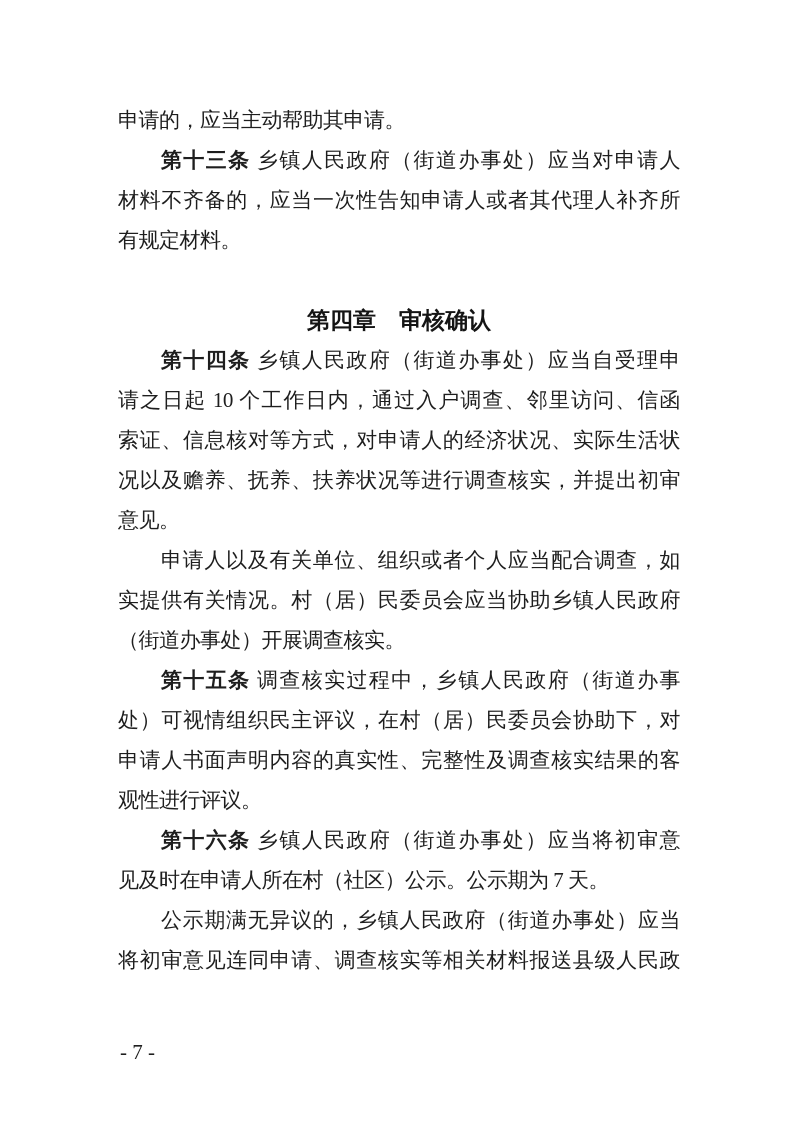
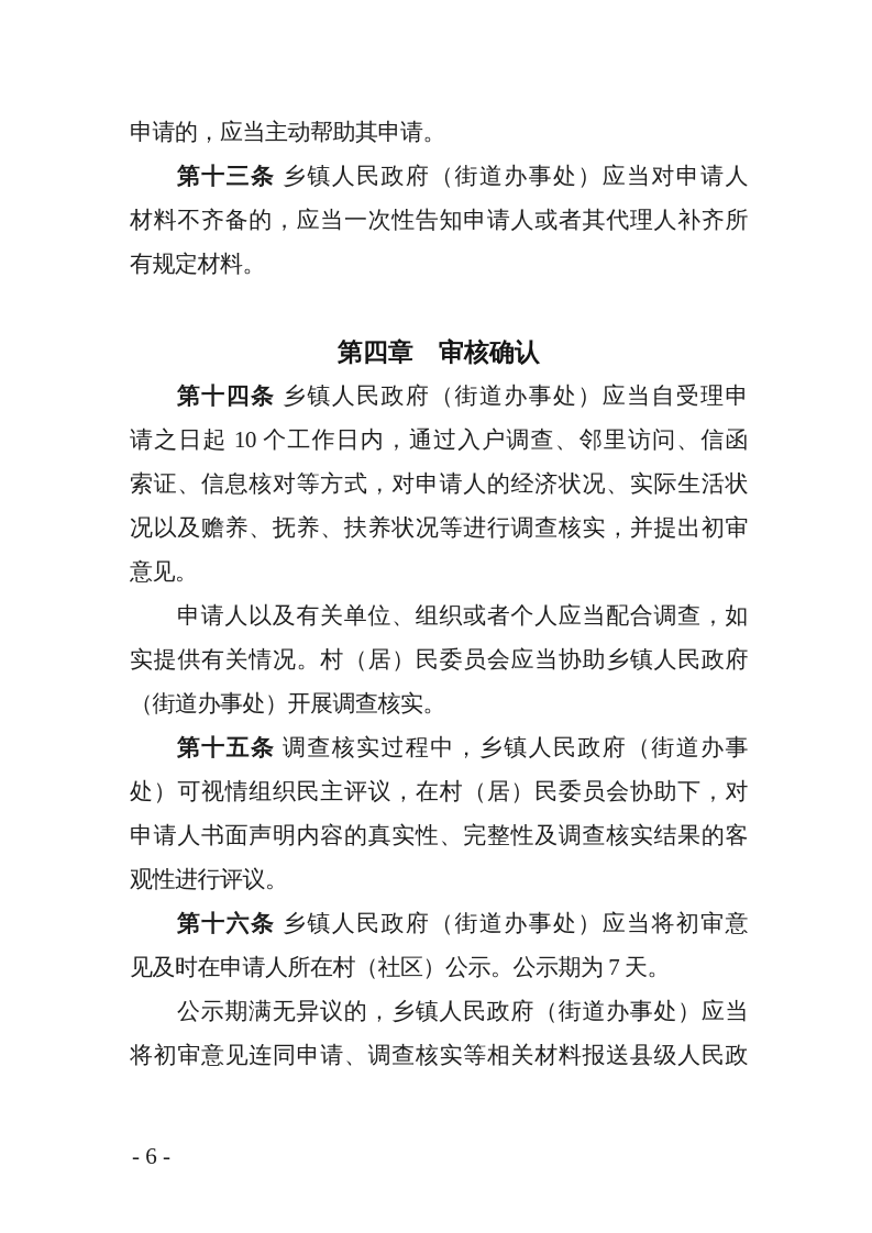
  申请的，应当主动帮助其申请。
  第十三条 乡镇人民政府（街道办事处）应当对申请人
  材料不齐备的，应当一次性告知申请人或者其代理人补齐所
  有规定材料。
  第四章 审核确认
  第十四条 乡镇人民政府（街道办事处）应当自受理申
  请之日起 10 个工作日内，通过入户调查、邻里访问、信函
  索证、信息核对等方式，对申请人的经济状况、实际生活状
  况以及赡养、抚养、扶养状况等进行调查核实，并提出初审
  意见。
  申请人以及有关单位、组织或者个人应当配合调查，如
  实提供有关情况。村（居）民委员会应当协助乡镇人民政府
  （街道办事处）开展调查核实。
  第十五条 调查核实过程中，乡镇人民政府（街道办事
  处）可视情组织民主评议，在村（居）民委员会协助下，对
  申请人书面声明内容的真实性、完整性及调查核实结果的客
  观性进行评议。
  第十六条 乡镇人民政府（街道办事处）应当将初审意
  见及时在申请人所在村（社区）公示。公示期为 7 天。
  公示期满无异议的，乡镇人民政府（街道办事处）应当
  将初审意见连同申请、调查核实等相关材料报送县级人民政
- - 7 -
+ - 6 -
